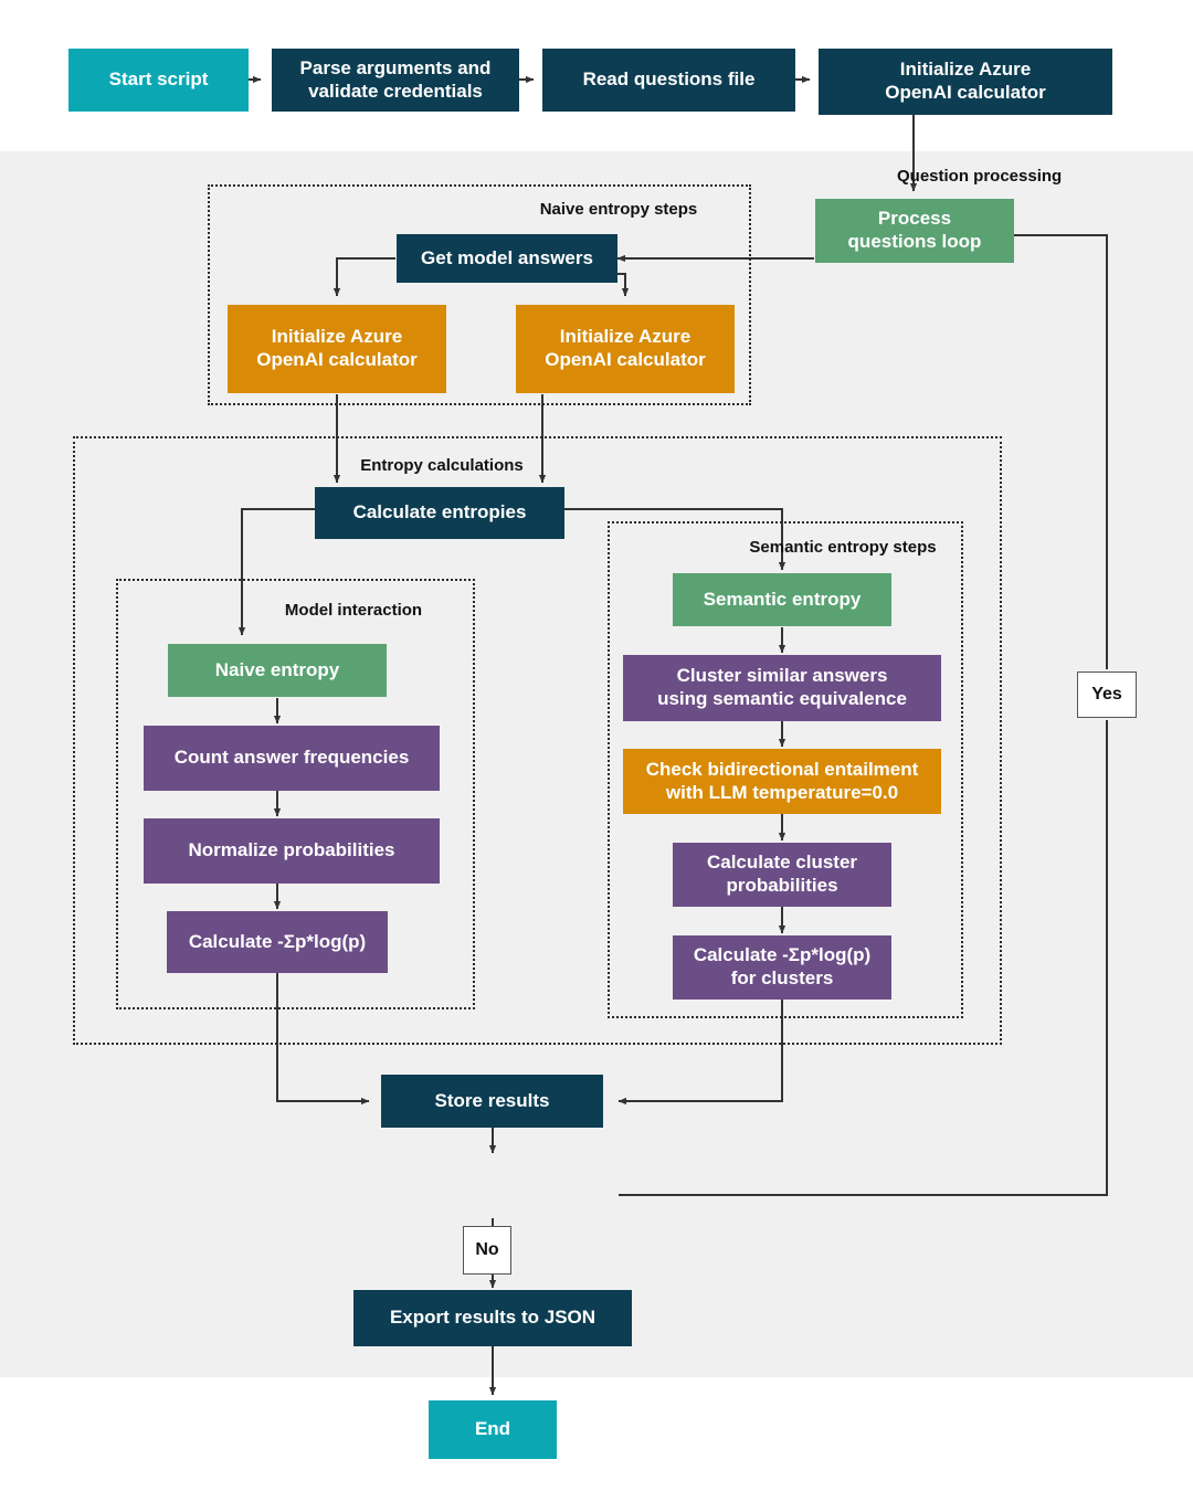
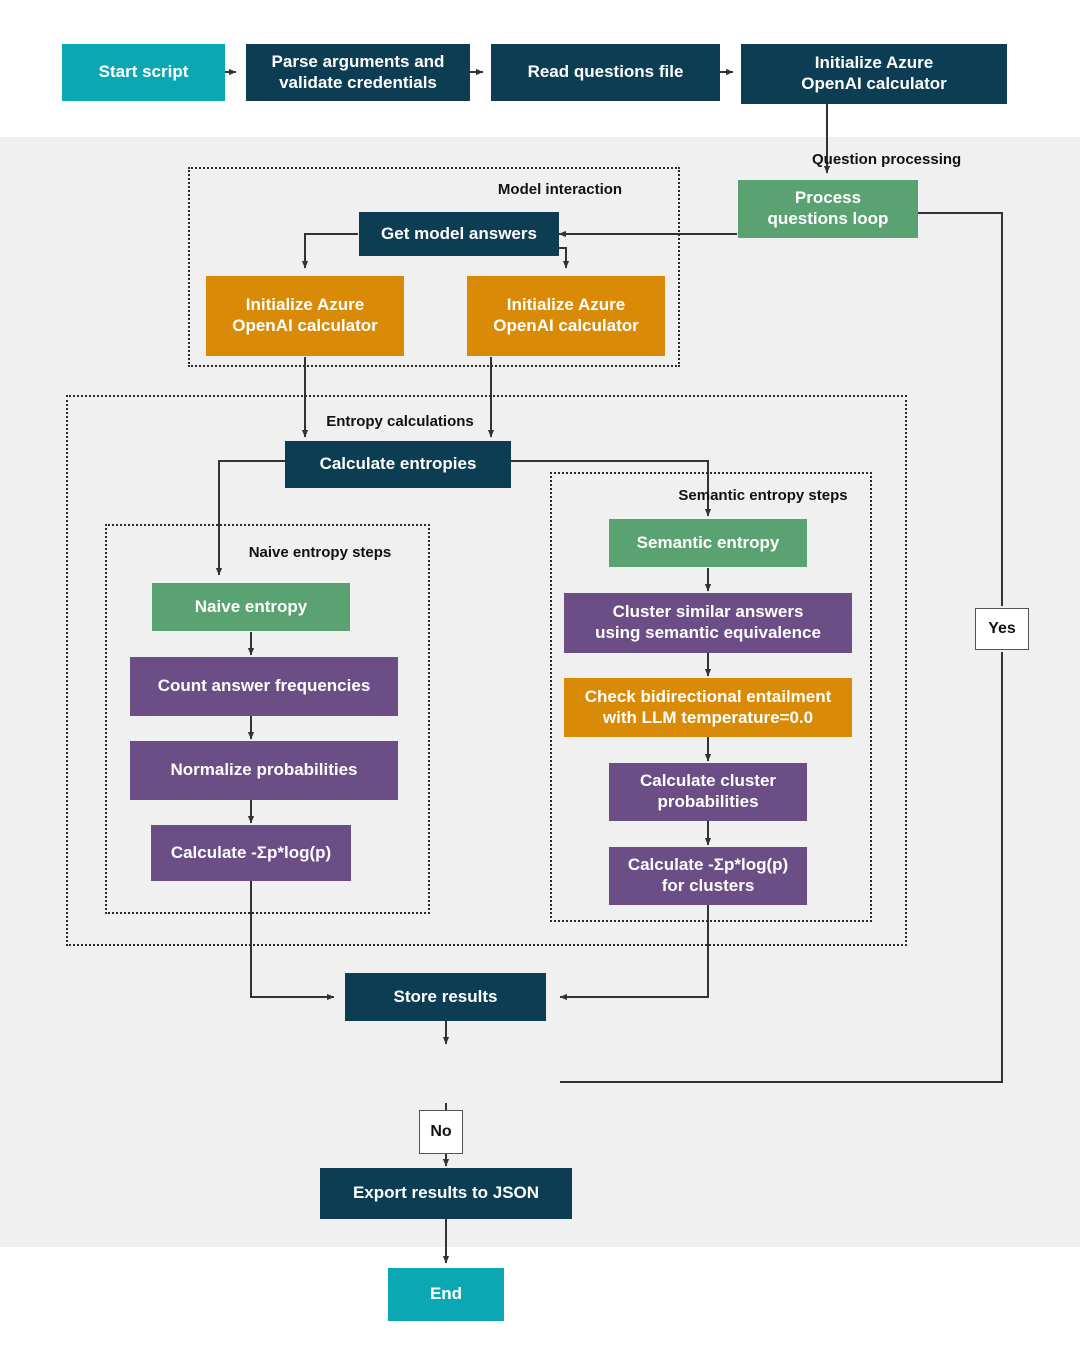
- Naive entropy steps
+ Model interaction
  Entropy calculations
- Model interaction
+ Naive entropy steps
  Semantic entropy steps
  Start script
  Parse arguments and
  validate credentials
  Read questions file
  Initialize Azure
  OpenAI calculator
  Process
  questions loop
  Get model answers
  Initialize Azure
  OpenAI calculator
  Initialize Azure
  OpenAI calculator
  Calculate entropies
  Naive entropy
  Count answer frequencies
  Normalize probabilities
  Calculate -Σp*log(p)
  Semantic entropy
  Cluster similar answers
  using semantic equivalence
  Check bidirectional entailment
  with LLM temperature=0.0
  Calculate cluster
  probabilities
  Calculate -Σp*log(p)
  for clusters
  Store results
  Export results to JSON
  End
  Question processing
  Yes
  No
